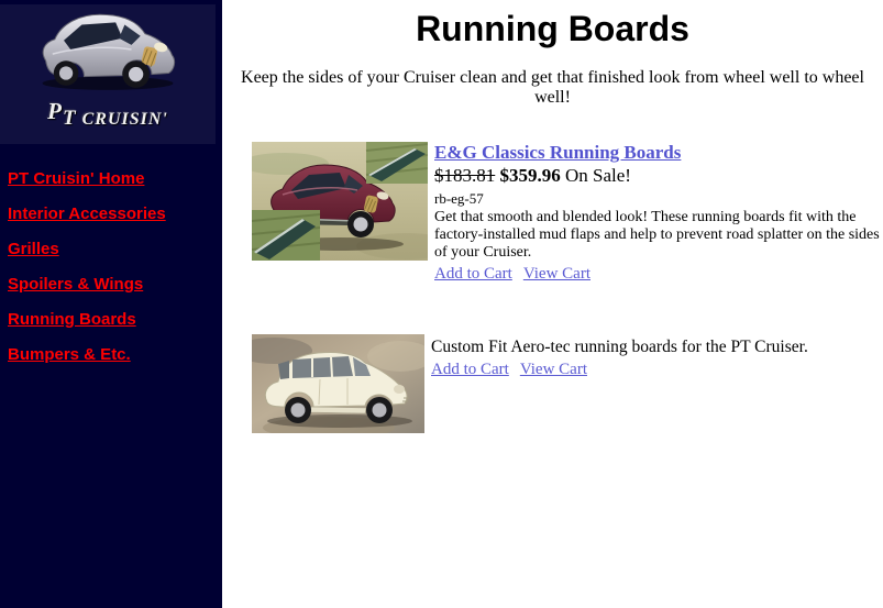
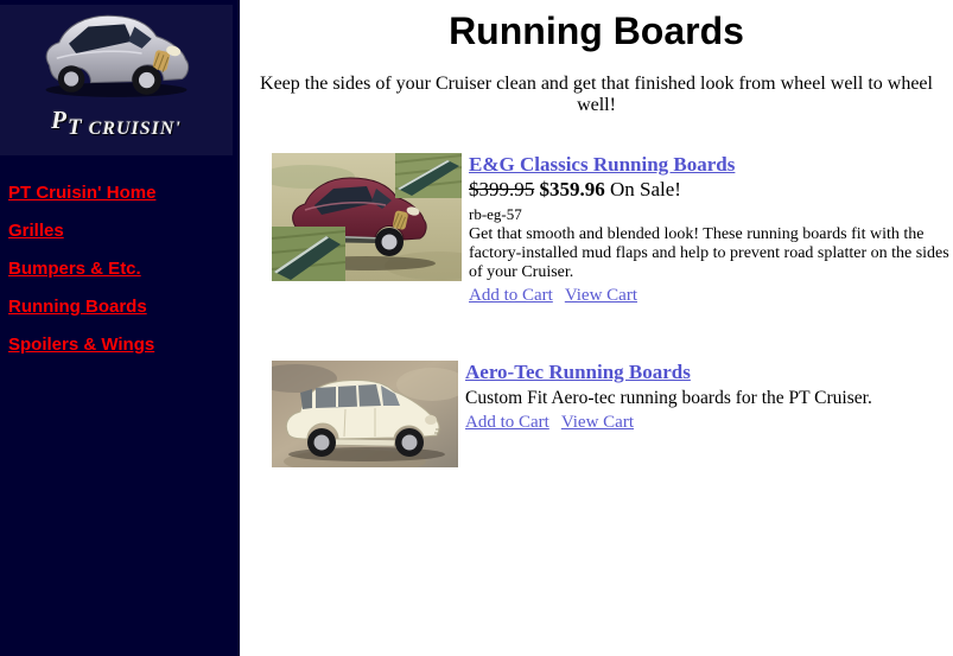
  PT CRUISIN'
  PT Cruisin' Home
- Interior Accessories
  Grilles
- Spoilers & Wings
+ Bumpers & Etc.
  Running Boards
- Bumpers & Etc.
+ Spoilers & Wings
  Running Boards
  Keep the sides of your Cruiser clean and get that finished look from wheel well to wheel well!
  E&G Classics Running Boards
- $183.81 $359.96 On Sale!
+ $399.95 $359.96 On Sale!
  rb-eg-57
  Get that smooth and blended look! These running boards fit with the factory-installed mud flaps and help to prevent road splatter on the sides of your Cruiser.
  Add to Cart View Cart
+ Aero-Tec Running Boards
  Custom Fit Aero-tec running boards for the PT Cruiser.
  Add to Cart View Cart
